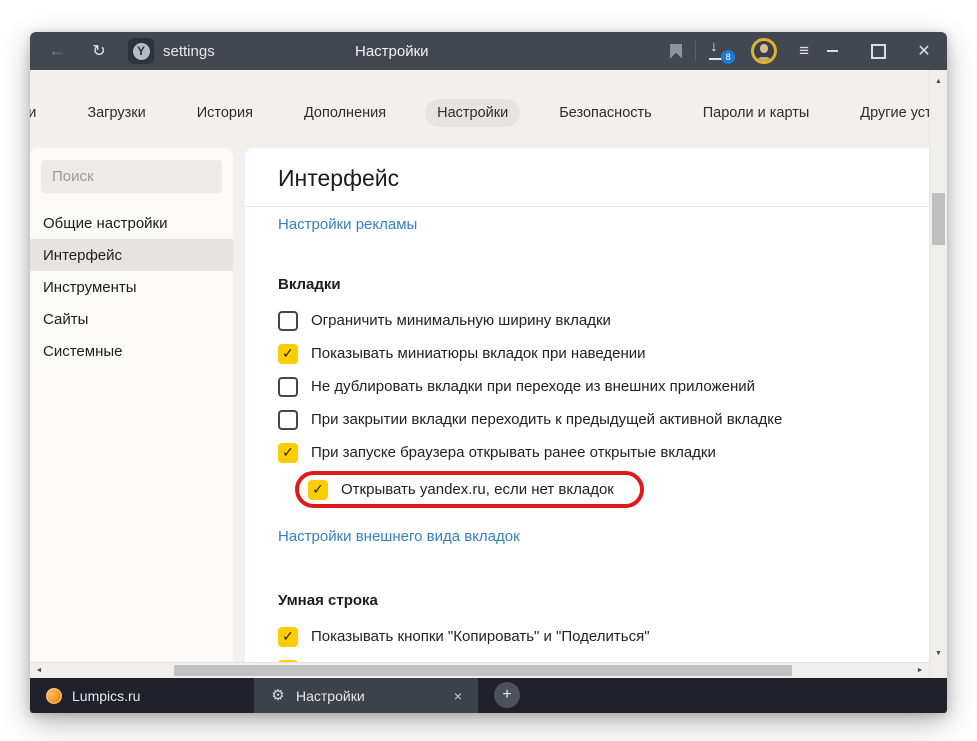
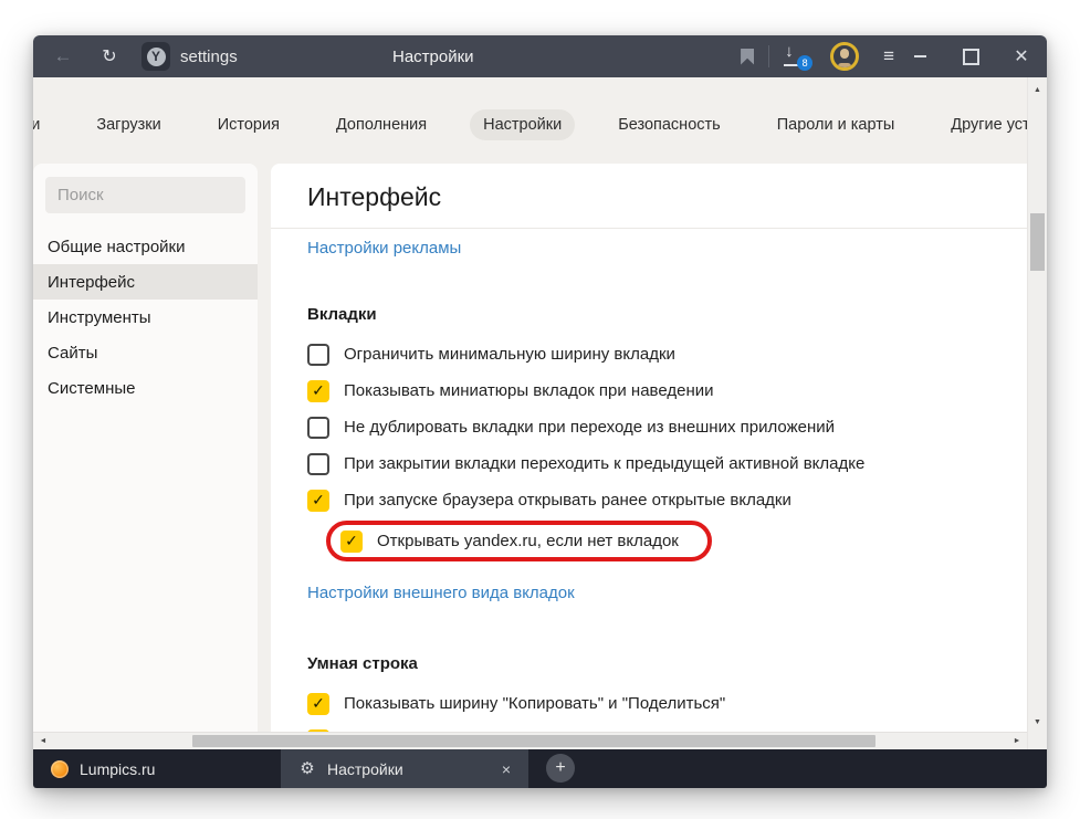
  ←
  ↻
  Y
  settings
  Настройки
  ↓
  8
  ≡
  ✕
  Загрузки
  История
  Дополнения
  Настройки
  Безопасность
  Пароли и карты
  Поиск
  Общие настройки
  Интерфейс
  Инструменты
  Сайты
  Системные
  Интерфейс
  Настройки рекламы
  Вкладки
  Ограничить минимальную ширину вкладки
  ✓
  Показывать миниатюры вкладок при наведении
  Не дублировать вкладки при переходе из внешних приложений
  При закрытии вкладки переходить к предыдущей активной вкладке
  ✓
  При запуске браузера открывать ранее открытые вкладки
  ✓
  Открывать yandex.ru, если нет вкладок
  Настройки внешнего вида вкладок
  Умная строка
  ✓
- Показывать кнопки "Копировать" и "Поделиться"
+ Показывать ширину "Копировать" и "Поделиться"
  Lumpics.ru
  ⚙
  Настройки
  ×
  +
